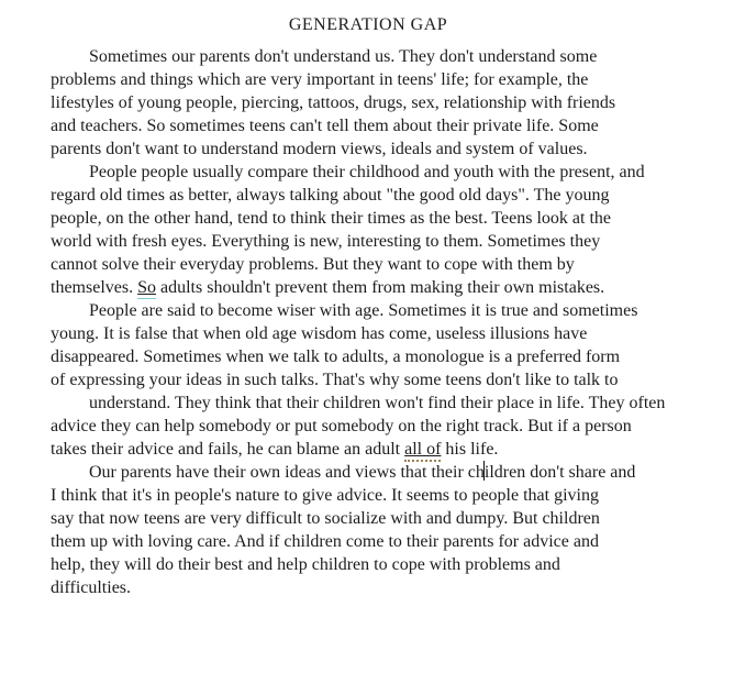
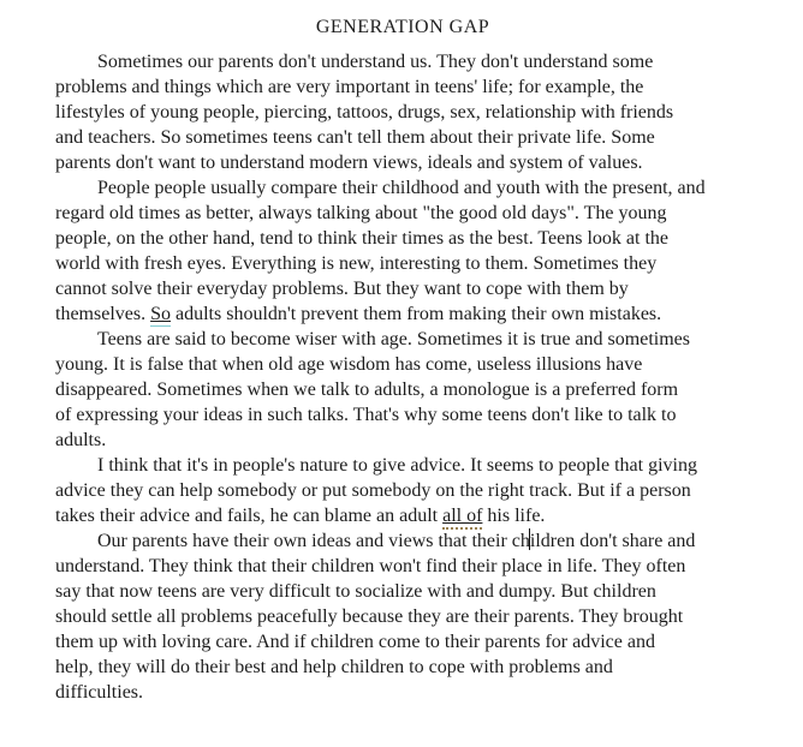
  GENERATION GAP
  Sometimes our parents don't understand us. They don't understand some
  problems and things which are very important in teens' life; for example, the
  lifestyles of young people, piercing, tattoos, drugs, sex, relationship with friends
  and teachers. So sometimes teens can't tell them about their private life. Some
  parents don't want to understand modern views, ideals and system of values.
  People people usually compare their childhood and youth with the present, and
  regard old times as better, always talking about "the good old days". The young
  people, on the other hand, tend to think their times as the best. Teens look at the
  world with fresh eyes. Everything is new, interesting to them. Sometimes they
  cannot solve their everyday problems. But they want to cope with them by
  themselves. So adults shouldn't prevent them from making their own mistakes.
- People are said to become wiser with age. Sometimes it is true and sometimes
+ Teens are said to become wiser with age. Sometimes it is true and sometimes
  young. It is false that when old age wisdom has come, useless illusions have
  disappeared. Sometimes when we talk to adults, a monologue is a preferred form
  of expressing your ideas in such talks. That's why some teens don't like to talk to
+ adults.
- understand. They think that their children won't find their place in life. They often
+ I think that it's in people's nature to give advice. It seems to people that giving
  advice they can help somebody or put somebody on the right track. But if a person
  takes their advice and fails, he can blame an adult all of his life.
  Our parents have their own ideas and views that their children don't share and
- I think that it's in people's nature to give advice. It seems to people that giving
+ understand. They think that their children won't find their place in life. They often
  say that now teens are very difficult to socialize with and dumpy. But children
+ should settle all problems peacefully because they are their parents. They brought
  them up with loving care. And if children come to their parents for advice and
  help, they will do their best and help children to cope with problems and
  difficulties.
